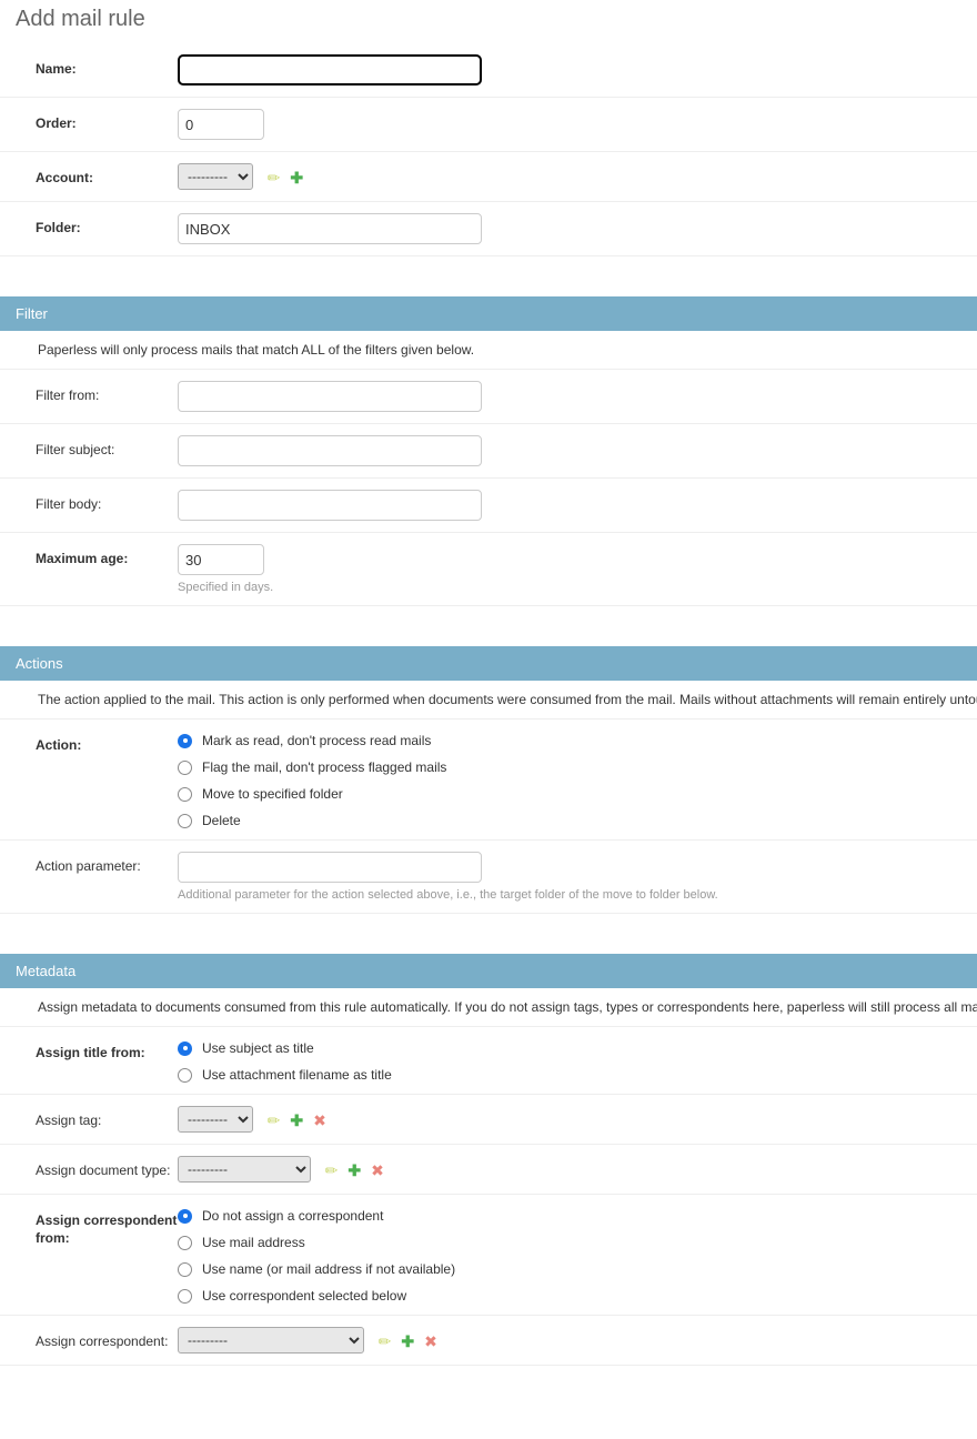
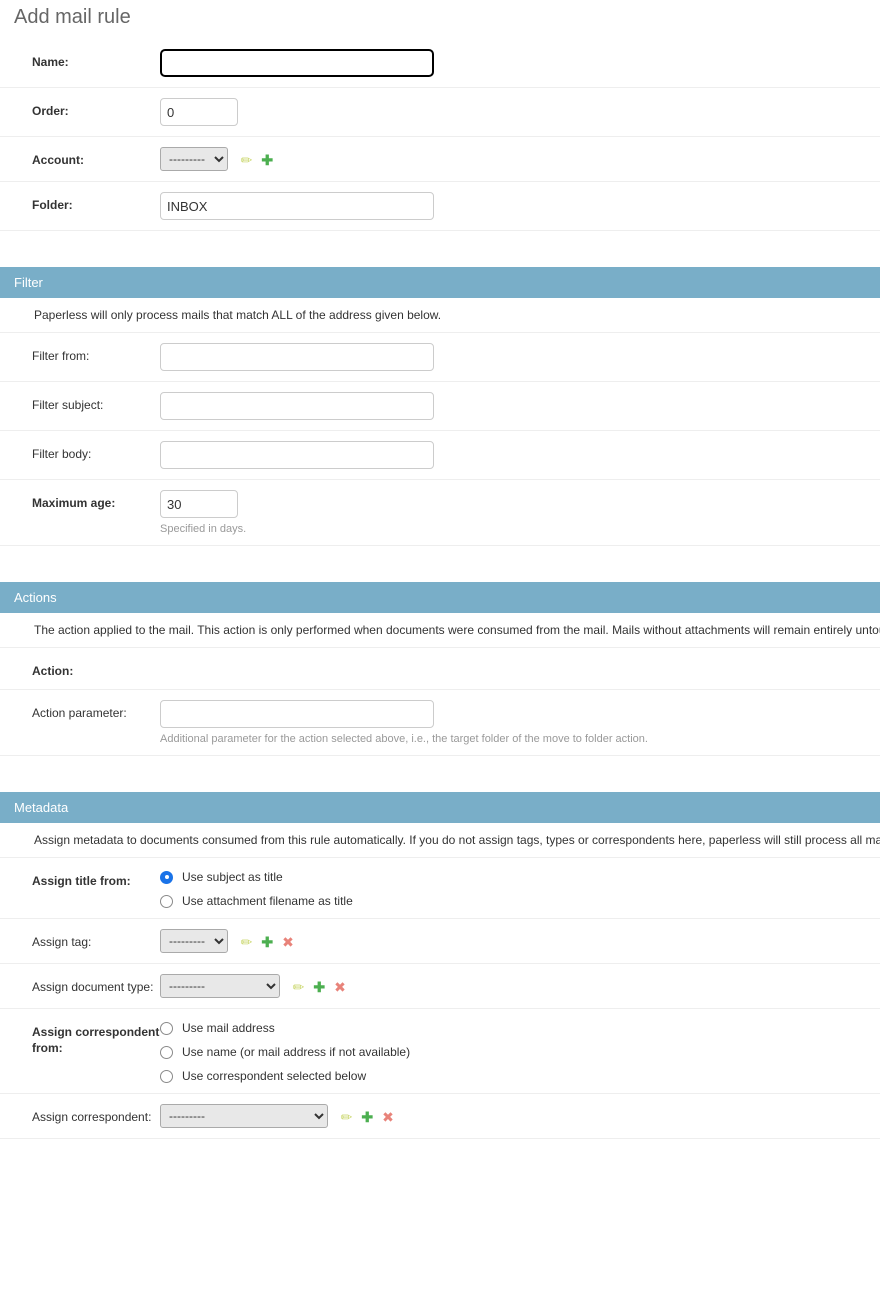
  Add mail rule
  Name:
  Order:
  0
  Account:
  ---------
  ✏
  ✚
  Folder:
  INBOX
  Filter
- Paperless will only process mails that match ALL of the filters given below.
+ Paperless will only process mails that match ALL of the address given below.
  Filter from:
  Filter subject:
  Filter body:
  Maximum age:
  30
  Specified in days.
  Actions
  The action applied to the mail. This action is only performed when documents were consumed from the mail. Mails without attachments will remain entirely unto
  Action:
- Mark as read, don't process read mails
- Flag the mail, don't process flagged mails
- Move to specified folder
- Delete
  Action parameter:
- Additional parameter for the action selected above, i.e., the target folder of the move to folder below.
+ Additional parameter for the action selected above, i.e., the target folder of the move to folder action.
  Metadata
  Assign metadata to documents consumed from this rule automatically. If you do not assign tags, types or correspondents here, paperless will still process all ma
  Assign title from:
  Use subject as title
  Use attachment filename as title
  Assign tag:
  ---------
  ✏
  ✚
  ✖
  Assign document type:
  ---------
  ✏
  ✚
  ✖
  Assign correspondent from:
- Do not assign a correspondent
  Use mail address
  Use name (or mail address if not available)
  Use correspondent selected below
  Assign correspondent:
  ---------
  ✏
  ✚
  ✖
